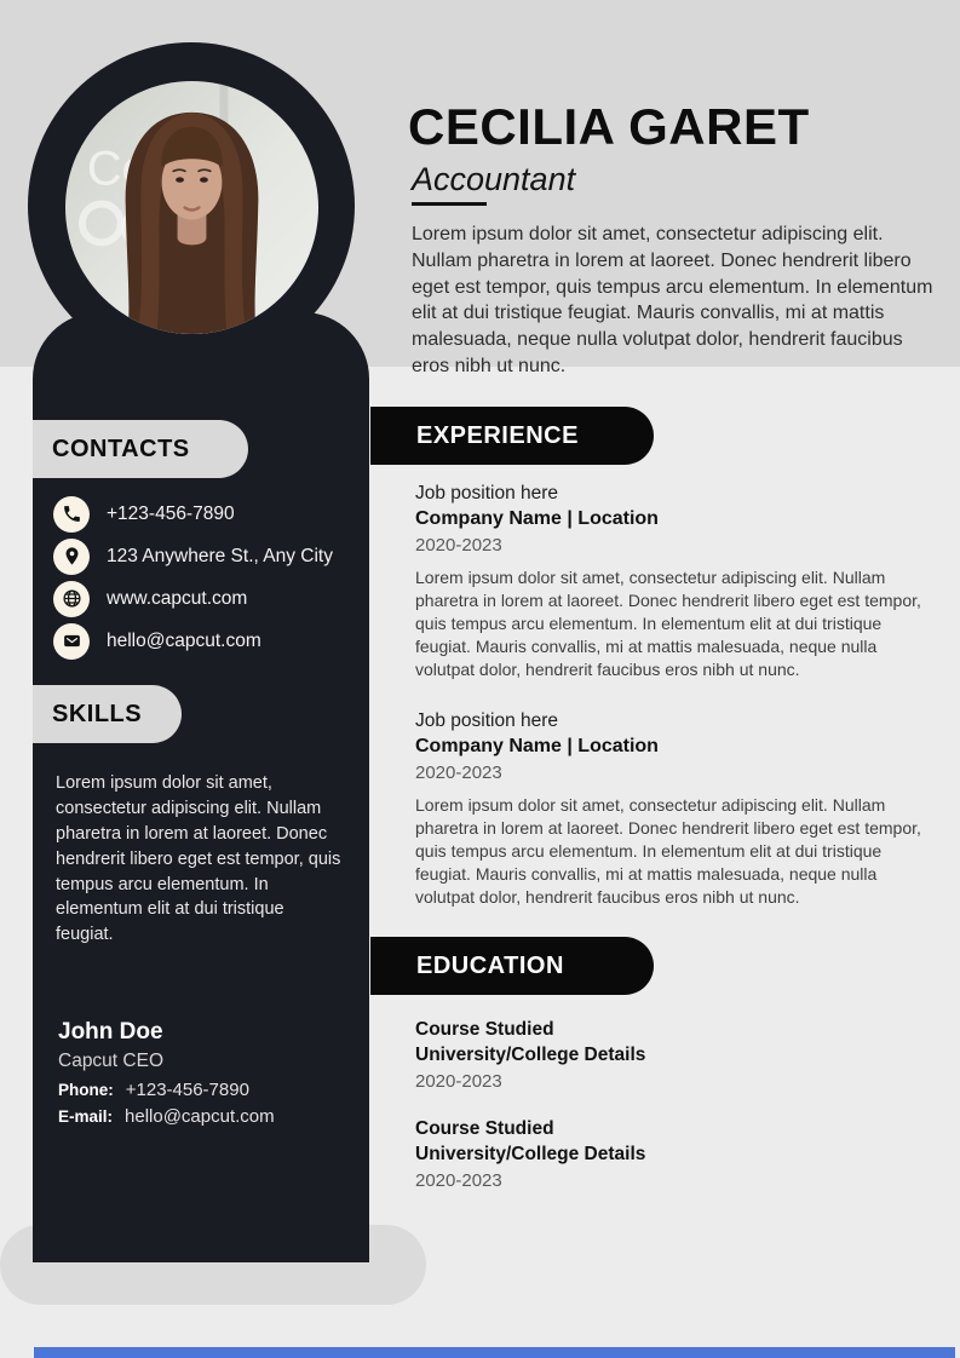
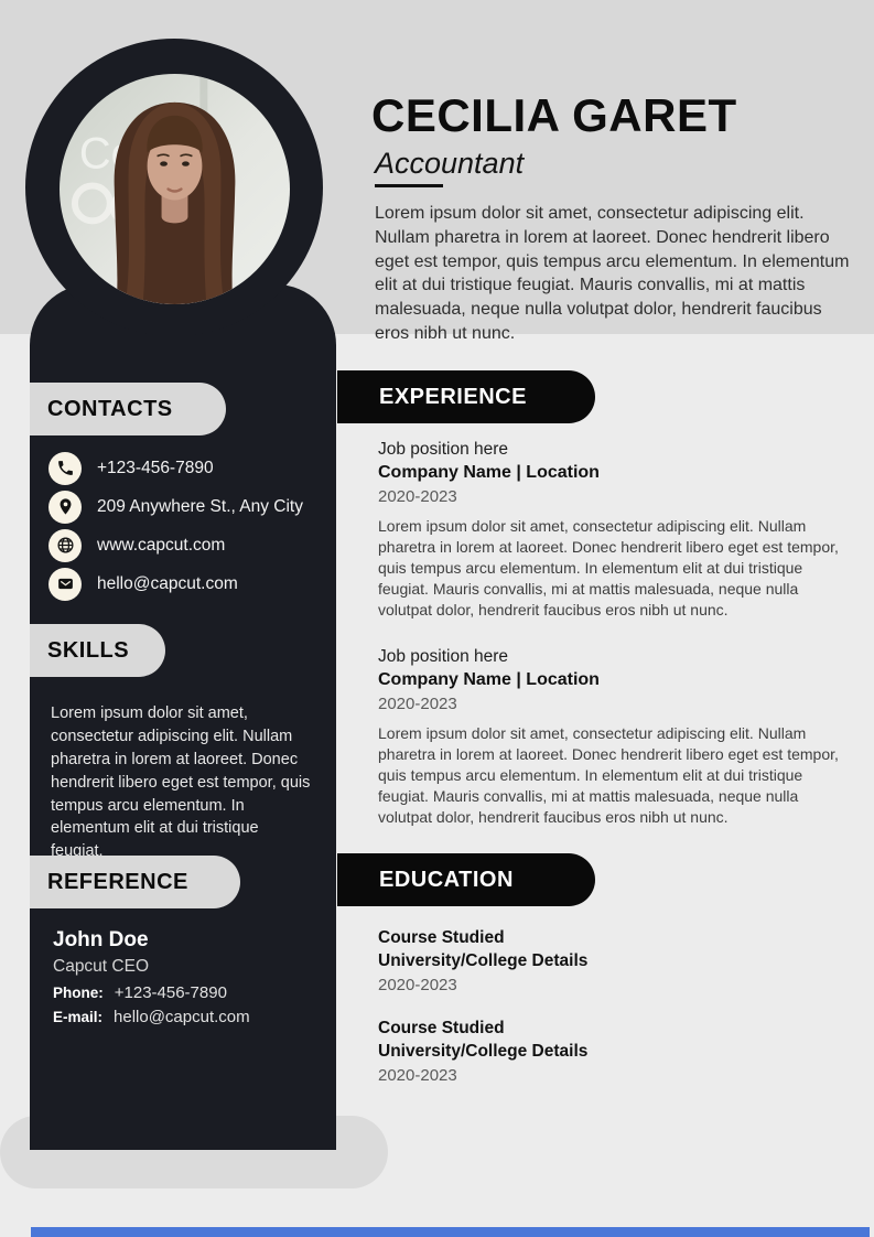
  CONTACTS
  +123-456-7890
- 123 Anywhere St., Any City
+ 209 Anywhere St., Any City
  www.capcut.com
  hello@capcut.com
  SKILLS
  Lorem ipsum dolor sit amet, consectetur adipiscing elit. Nullam pharetra in lorem at laoreet. Donec hendrerit libero eget est tempor, quis tempus arcu elementum. In elementum elit at dui tristique feugiat.
+ REFERENCE
  John Doe
  Capcut CEO
  Phone: +123-456-7890
  E-mail: hello@capcut.com
  CECILIA GARET
  Accountant
  Lorem ipsum dolor sit amet, consectetur adipiscing elit. Nullam pharetra in lorem at laoreet. Donec hendrerit libero eget est tempor, quis tempus arcu elementum. In elementum elit at dui tristique feugiat. Mauris convallis, mi at mattis malesuada, neque nulla volutpat dolor, hendrerit faucibus eros nibh ut nunc.
  EXPERIENCE
  Job position here
  Company Name | Location
  2020-2023
  Lorem ipsum dolor sit amet, consectetur adipiscing elit. Nullam pharetra in lorem at laoreet. Donec hendrerit libero eget est tempor, quis tempus arcu elementum. In elementum elit at dui tristique feugiat. Mauris convallis, mi at mattis malesuada, neque nulla volutpat dolor, hendrerit faucibus eros nibh ut nunc.
  Job position here
  Company Name | Location
  2020-2023
  Lorem ipsum dolor sit amet, consectetur adipiscing elit. Nullam pharetra in lorem at laoreet. Donec hendrerit libero eget est tempor, quis tempus arcu elementum. In elementum elit at dui tristique feugiat. Mauris convallis, mi at mattis malesuada, neque nulla volutpat dolor, hendrerit faucibus eros nibh ut nunc.
  EDUCATION
  Course Studied
  University/College Details
  2020-2023
  Course Studied
  University/College Details
  2020-2023
